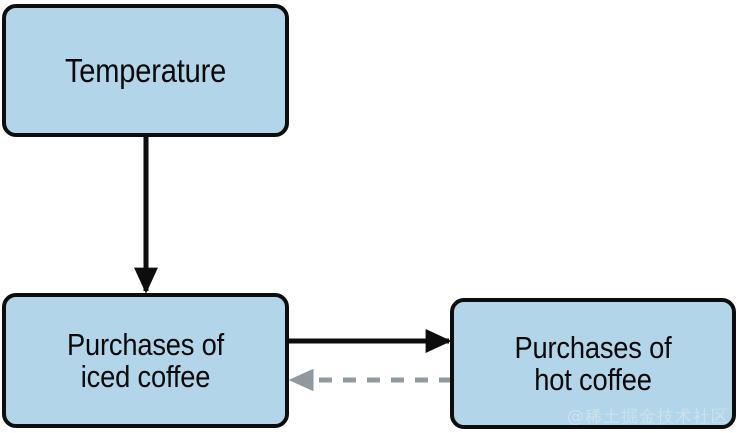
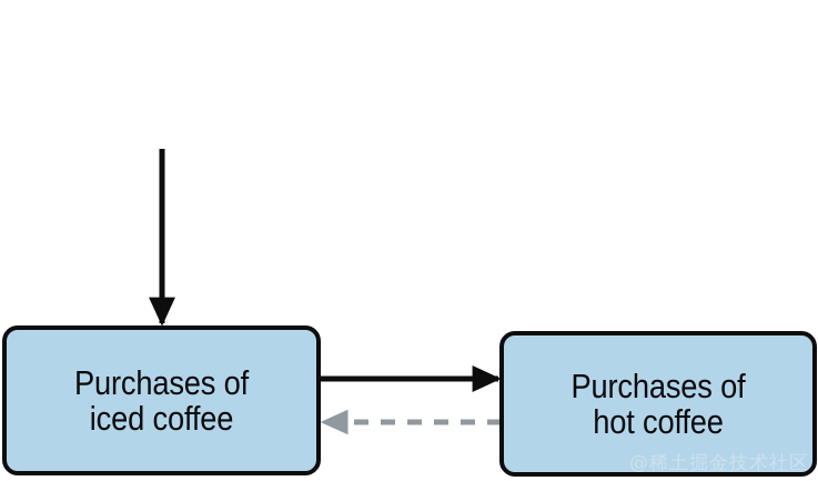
- Temperature
  Purchases of
  iced coffee
  Purchases of
  hot coffee
  @稀土掘金技术社区
